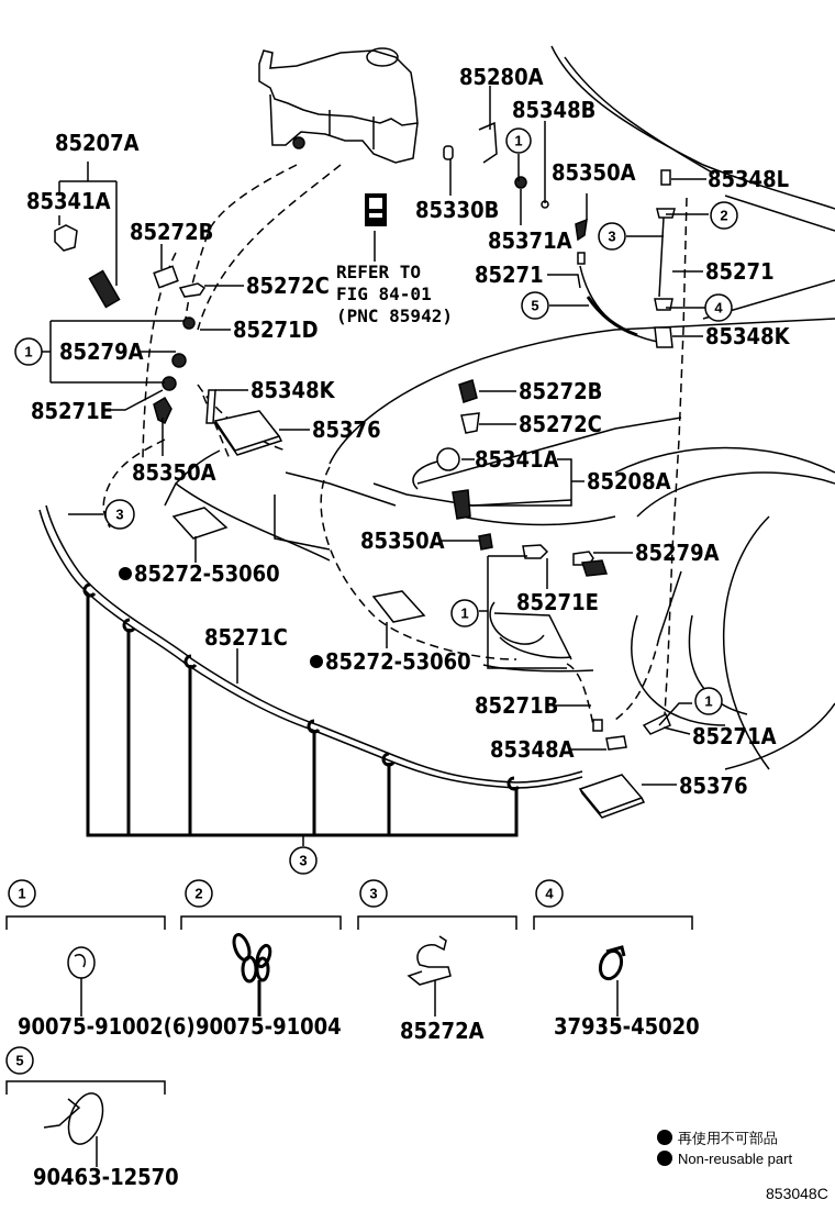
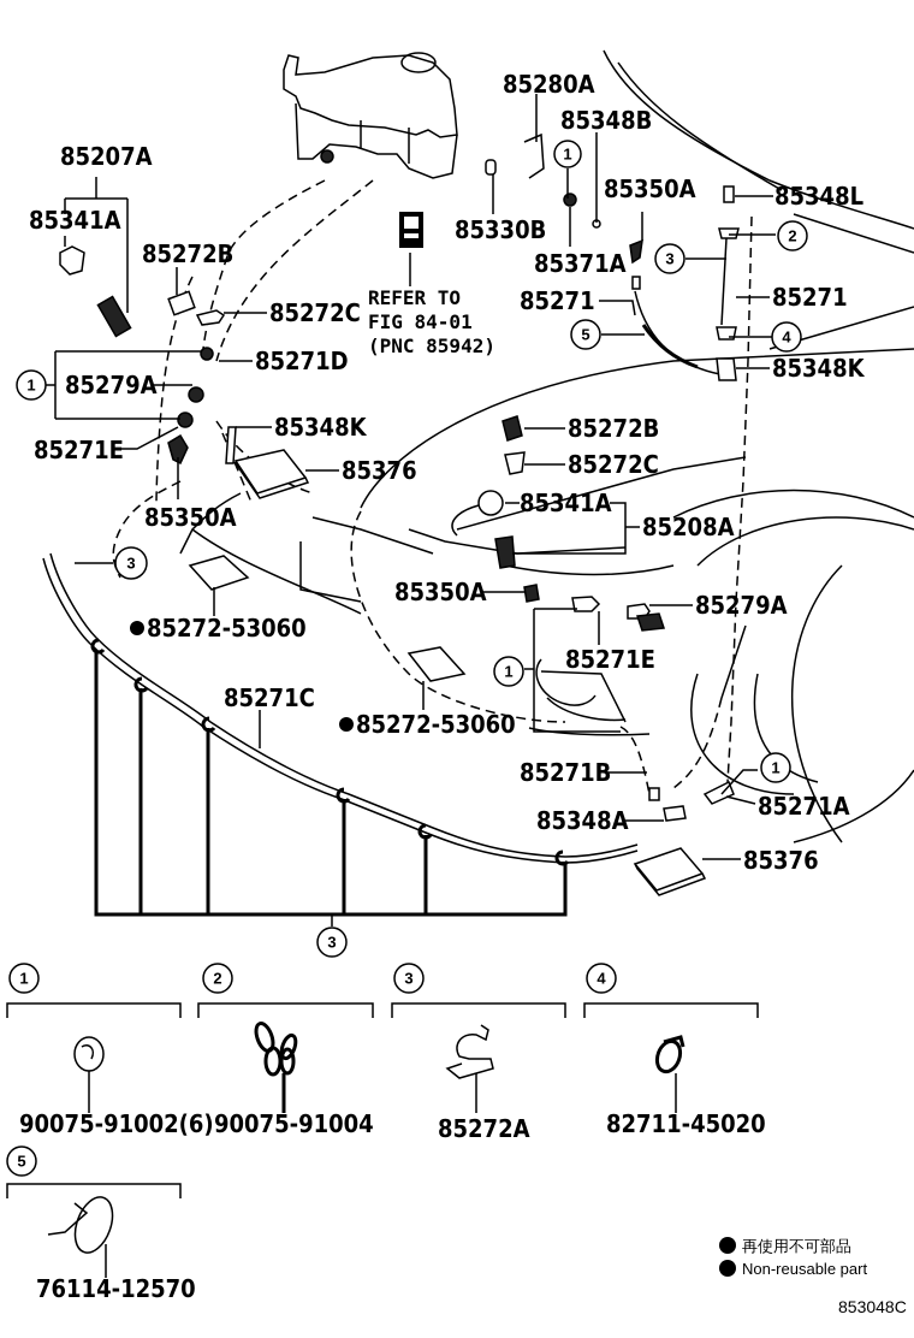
  85280A
  85348B
  85207A
  85341A
  85350A
  85330B
  85348L
  85371A
  85272B
  85271
  85271
  85272C
  85271D
  85348K
  85279A
  85271E
  85348K
  85272B
  85376
  85272C
  85341A
  85350A
  85208A
  85350A
  85279A
  85272-53060
  85271E
  85271C
  85272-53060
  85271B
  85271A
  85348A
  85376
  REFER TO
  FIG 84-01
  (PNC 85942)
  1
  2
  3
  5
  4
  1
  3
  1
  1
  3
  1
  90075-91002(6)
  2
  90075-91004
  3
  85272A
  4
- 37935-45020
+ 82711-45020
  5
- 90463-12570
+ 76114-12570
  再使用不可部品
  Non-reusable part
  853048C
